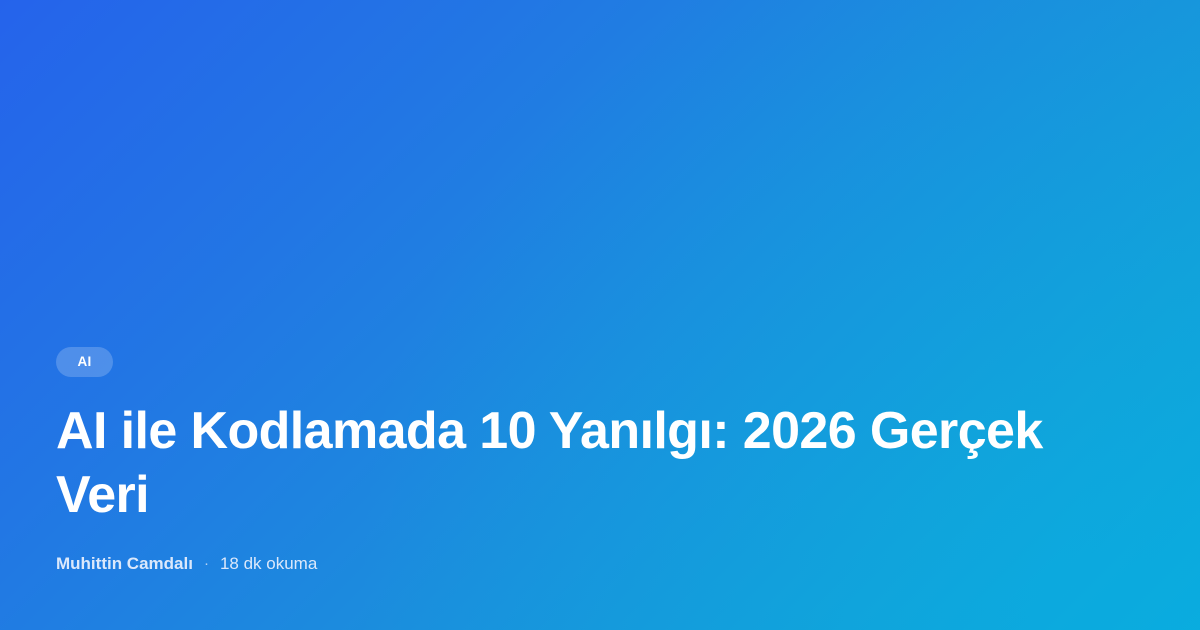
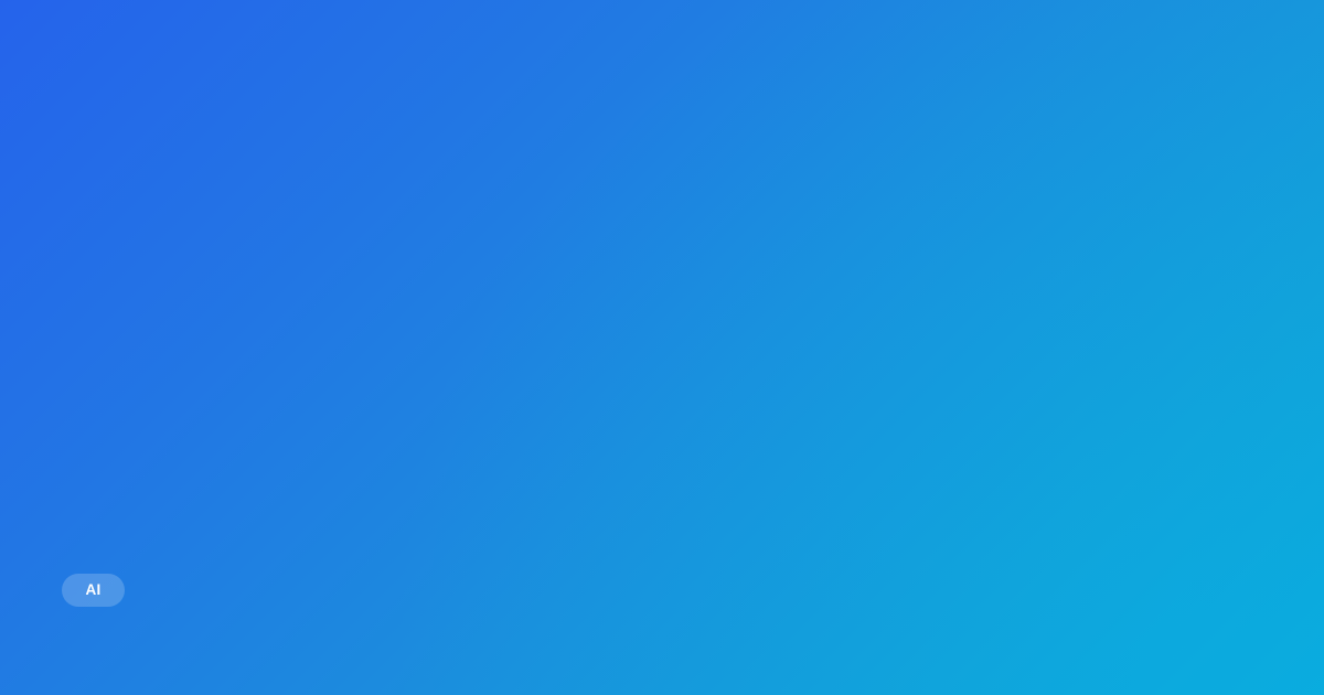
  AI
- AI ile Kodlamada 10 Yanılgı: 2026 Gerçek Veri
- Muhittin Camdalı
- ·
- 18 dk okuma
